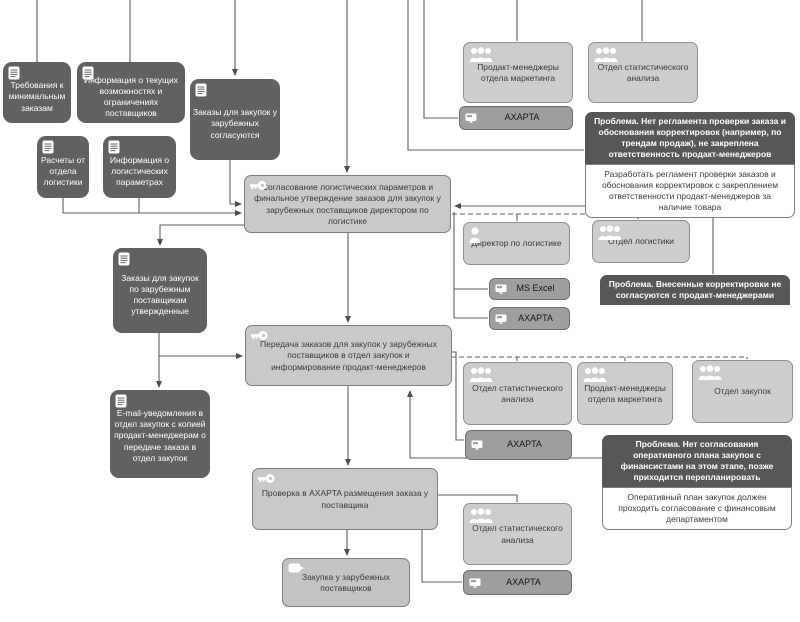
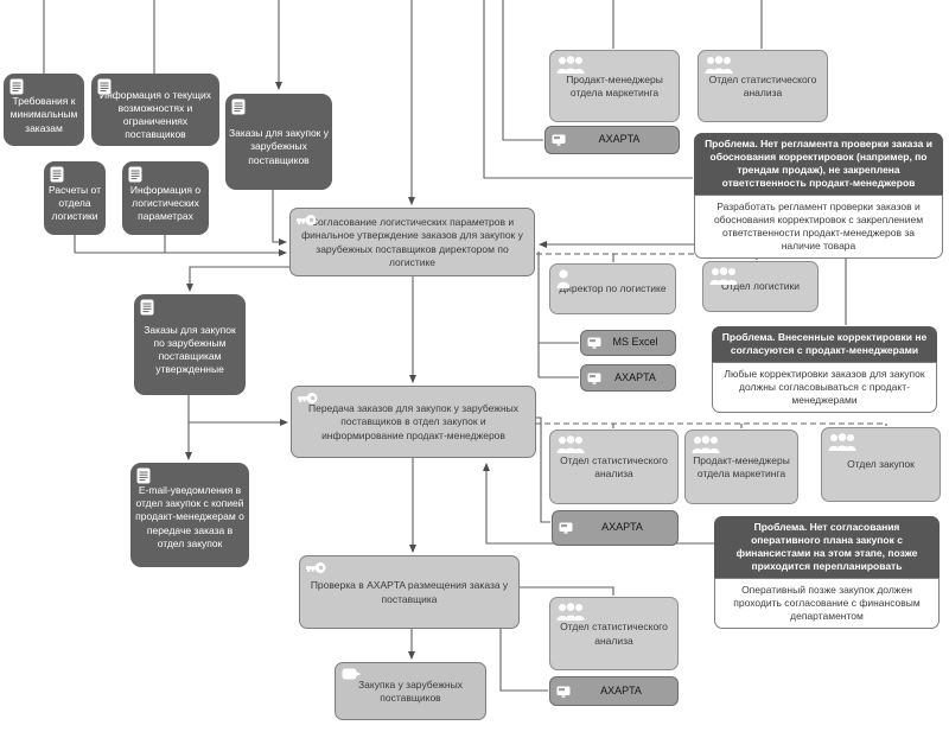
  Требования к минимальным заказам
  Информация о текущих возможностях и ограничениях поставщиков
- Заказы для закупок у зарубежных согласуются
+ Заказы для закупок у зарубежных поставщиков
  Расчеты от отдела логистики
  Информация о логистических параметрах
  Заказы для закупок по зарубежным поставщикам утвержденные
  E-mail-уведомления в отдел закупок с копией продакт-менеджерам о передаче заказа в отдел закупок
  огласование логистических параметров и финальное утверждение заказов для закупок у зарубежных поставщиков директором по логистике
  Передача заказов для закупок у зарубежных поставщиков в отдел закупок и информирование продакт-менеджеров
  Проверка в AXAPTA размещения заказа у поставщика
  Закупка у зарубежных поставщиков
  Продакт-менеджеры отдела маркетинга
  Отдел статистического анализа
  Директор по логистике
  Отдел логистики
  Отдел статистического анализа
  Продакт-менеджеры отдела маркетинга
  Отдел закупок
  Отдел статистического анализа
  AXAPTA
  MS Excel
  AXAPTA
  AXAPTA
  AXAPTA
  Проблема. Нет регламента проверки заказа и обоснования корректировок (например, по трендам продаж), не закреплена ответственность продакт-менеджеров
  Разработать регламент проверки заказов и обоснования корректировок с закреплением ответственности продакт-менеджеров за наличие товара
  Проблема. Внесенные корректировки не согласуются с продакт-менеджерами
+ Любые корректировки заказов для закупок должны согласовываться с продакт-менеджерами
  Проблема. Нет согласования оперативного плана закупок с финансистами на этом этапе, позже приходится перепланировать
- Оперативный план закупок должен проходить согласование с финансовым департаментом
+ Оперативный позже закупок должен проходить согласование с финансовым департаментом
